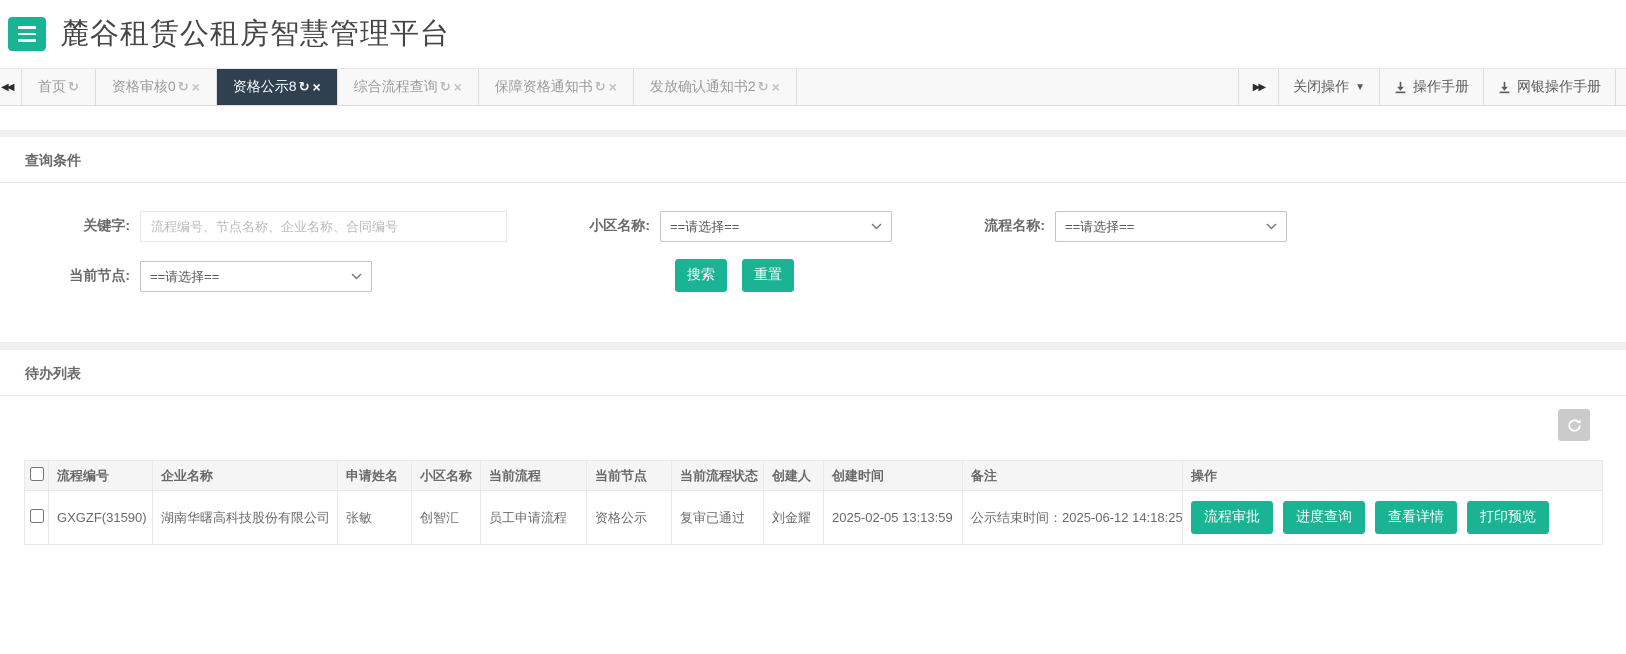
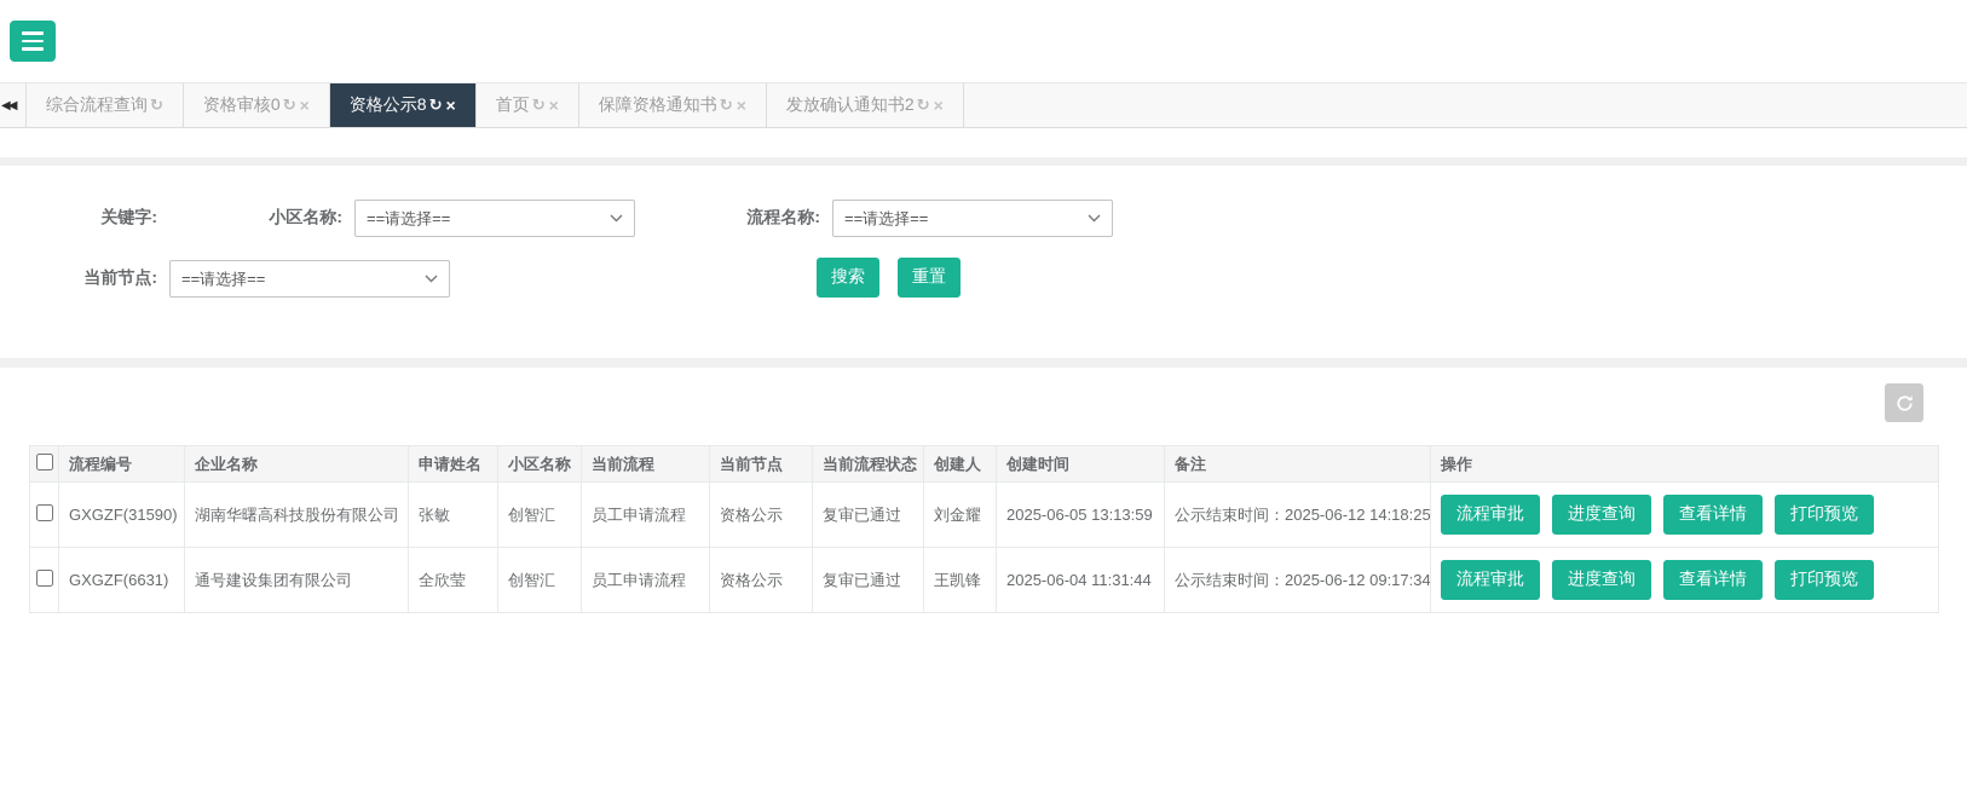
- 麓谷租赁公租房智慧管理平台
  ◀◀
- 首页
+ 综合流程查询
  ↻
  资格审核0
  ↻
  ×
  资格公示8
  ↻
  ×
- 综合流程查询
+ 首页
  ↻
  ×
  保障资格通知书
  ↻
  ×
  发放确认通知书2
  ↻
  ×
- ▶▶
- 关闭操作
- ▼
- 操作手册
- 网银操作手册
- 查询条件
  关键字:
- 流程编号、节点名称、企业名称、合同编号
  小区名称:
  ==请选择==
  流程名称:
  ==请选择==
  当前节点:
  ==请选择==
  搜索
  重置
- 待办列表
  	流程编号	企业名称	申请姓名	小区名称	当前流程	当前节点	当前流程状态	创建人	创建时间	备注	操作
- 	GXGZF(31590)	湖南华曙高科技股份有限公司	张敏	创智汇	员工申请流程	资格公示	复审已通过	刘金耀	2025-02-05 13:13:59	公示结束时间：2025-06-12 14:18:25	流程审批 进度查询 查看详情 打印预览
+ 	GXGZF(31590)	湖南华曙高科技股份有限公司	张敏	创智汇	员工申请流程	资格公示	复审已通过	刘金耀	2025-06-05 13:13:59	公示结束时间：2025-06-12 14:18:25	流程审批 进度查询 查看详情 打印预览
+ 	GXGZF(6631)	通号建设集团有限公司	全欣莹	创智汇	员工申请流程	资格公示	复审已通过	王凯锋	2025-06-04 11:31:44	公示结束时间：2025-06-12 09:17:34	流程审批 进度查询 查看详情 打印预览
